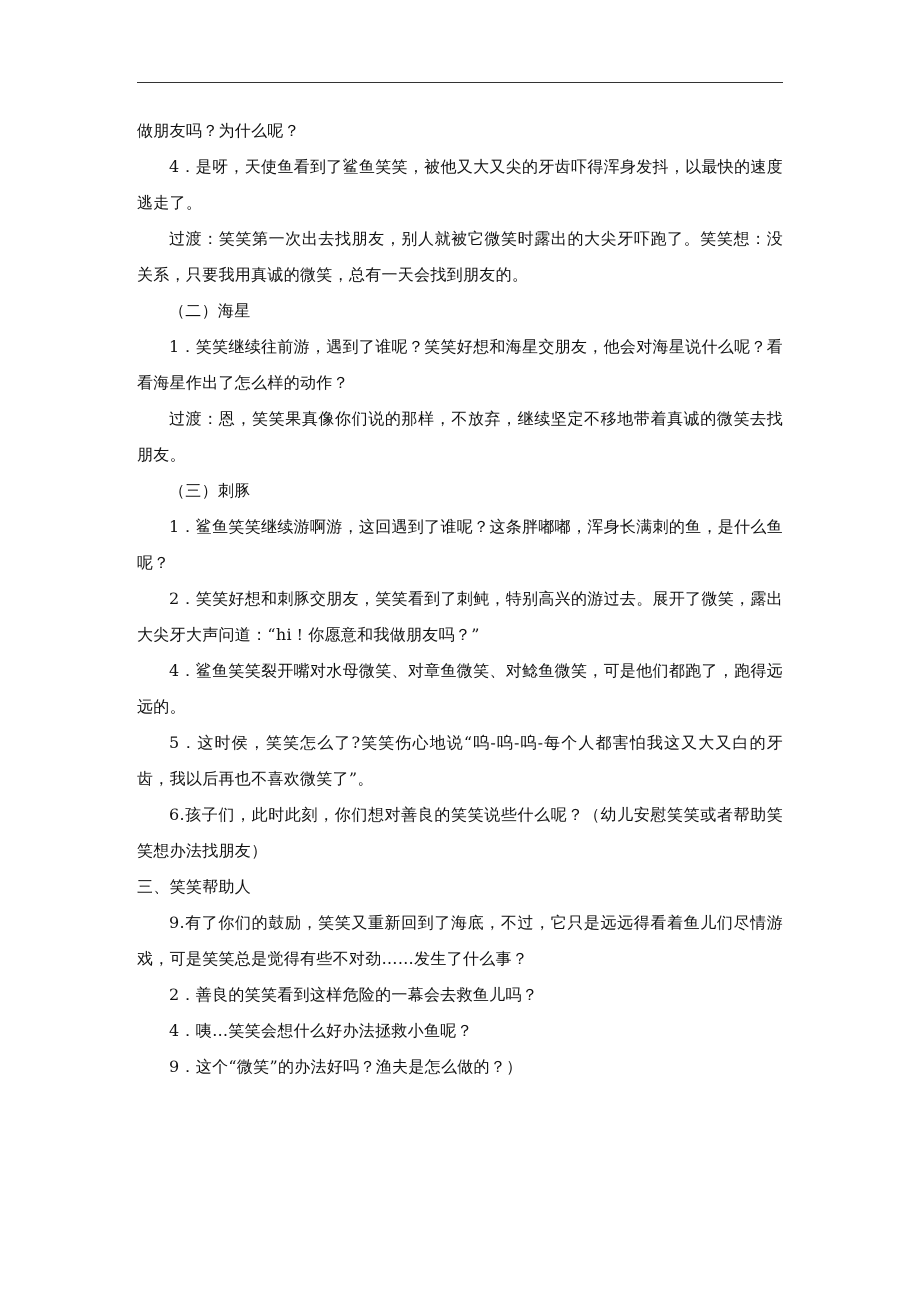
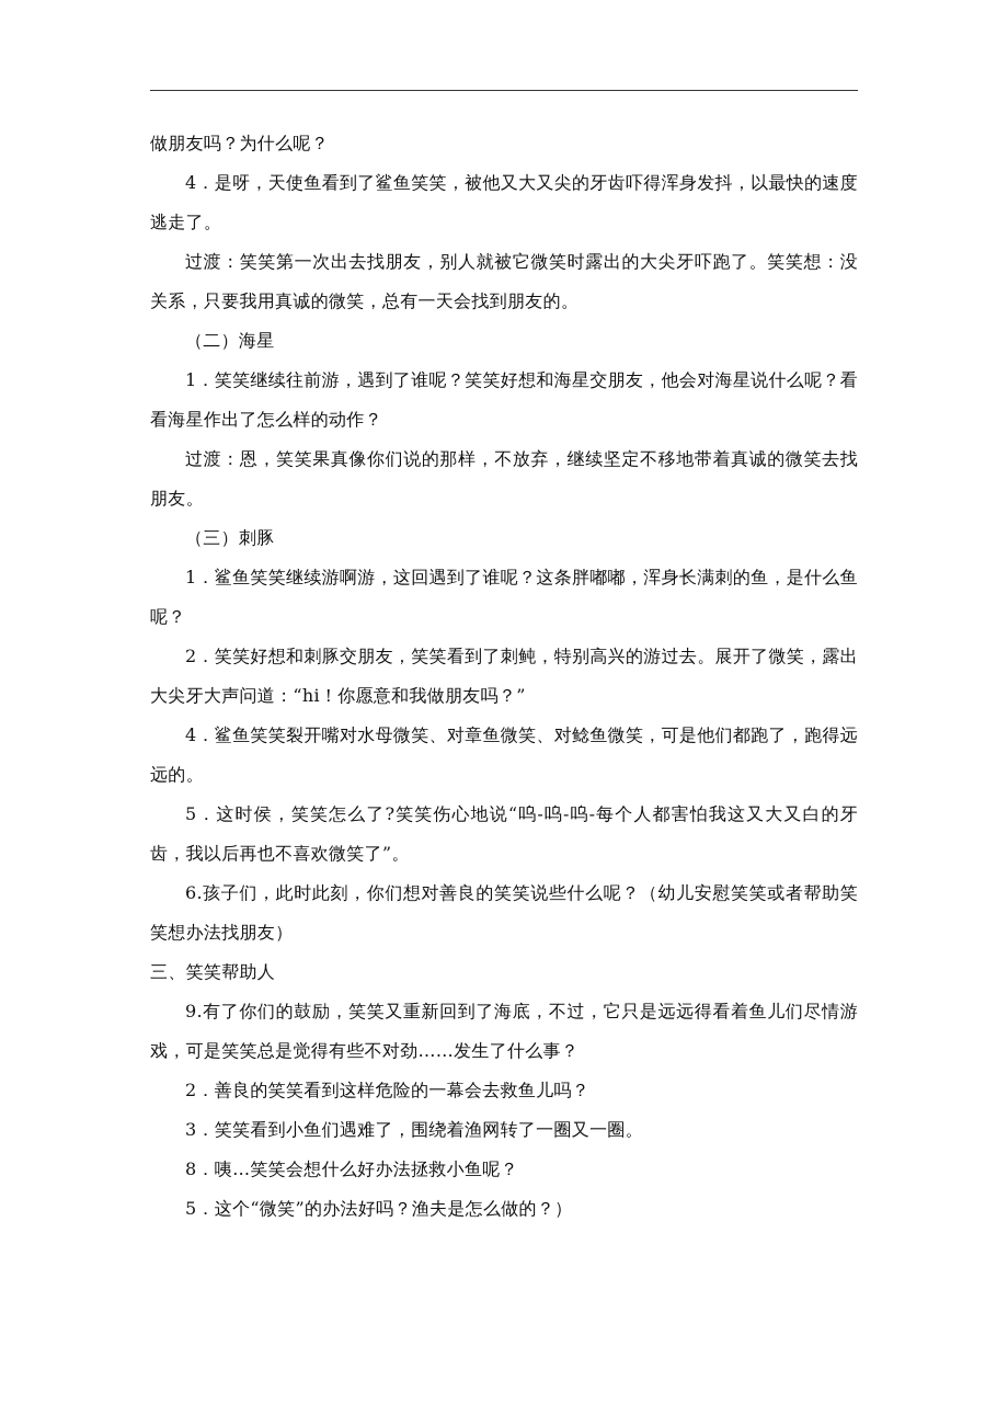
  做朋友吗？为什么呢？
  4．是呀，天使鱼看到了鲨鱼笑笑，被他又大又尖的牙齿吓得浑身发抖，以最快的速度逃走了。
  过渡：笑笑第一次出去找朋友，别人就被它微笑时露出的大尖牙吓跑了。笑笑想：没关系，只要我用真诚的微笑，总有一天会找到朋友的。
  （二）海星
  1．笑笑继续往前游，遇到了谁呢？笑笑好想和海星交朋友，他会对海星说什么呢？看看海星作出了怎么样的动作？
  过渡：恩，笑笑果真像你们说的那样，不放弃，继续坚定不移地带着真诚的微笑去找朋友。
  （三）刺豚
  1．鲨鱼笑笑继续游啊游，这回遇到了谁呢？这条胖嘟嘟，浑身长满刺的鱼，是什么鱼呢？
  2．笑笑好想和刺豚交朋友，笑笑看到了刺鲀，特别高兴的游过去。展开了微笑，露出大尖牙大声问道：“hi！你愿意和我做朋友吗？”
  4．鲨鱼笑笑裂开嘴对水母微笑、对章鱼微笑、对鲶鱼微笑，可是他们都跑了，跑得远远的。
  5．这时侯，笑笑怎么了?笑笑伤心地说“呜-呜-呜-每个人都害怕我这又大又白的牙齿，我以后再也不喜欢微笑了”。
  6.孩子们，此时此刻，你们想对善良的笑笑说些什么呢？（幼儿安慰笑笑或者帮助笑笑想办法找朋友）
  三、笑笑帮助人
  9.有了你们的鼓励，笑笑又重新回到了海底，不过，它只是远远得看着鱼儿们尽情游戏，可是笑笑总是觉得有些不对劲……发生了什么事？
  2．善良的笑笑看到这样危险的一幕会去救鱼儿吗？
+ 3．笑笑看到小鱼们遇难了，围绕着渔网转了一圈又一圈。
- 4．咦…笑笑会想什么好办法拯救小鱼呢？
+ 8．咦…笑笑会想什么好办法拯救小鱼呢？
- 9．这个“微笑”的办法好吗？渔夫是怎么做的？）
+ 5．这个“微笑”的办法好吗？渔夫是怎么做的？）
